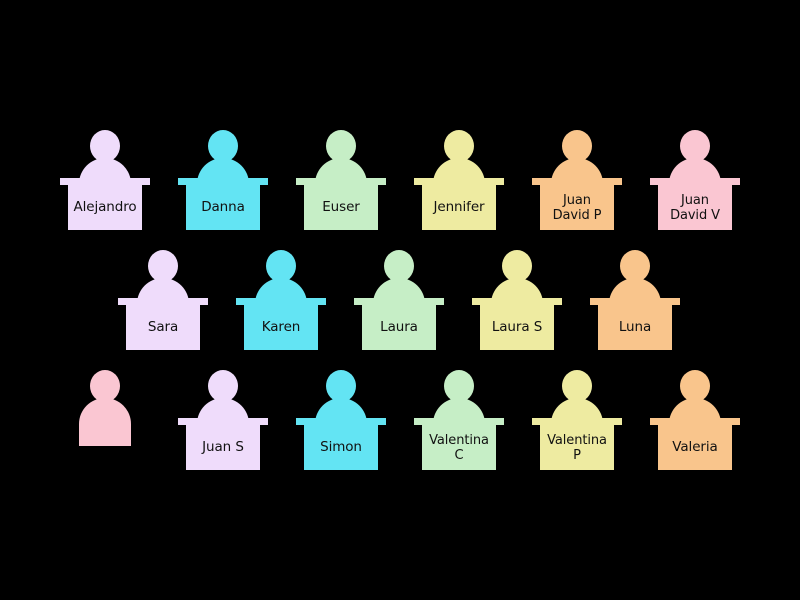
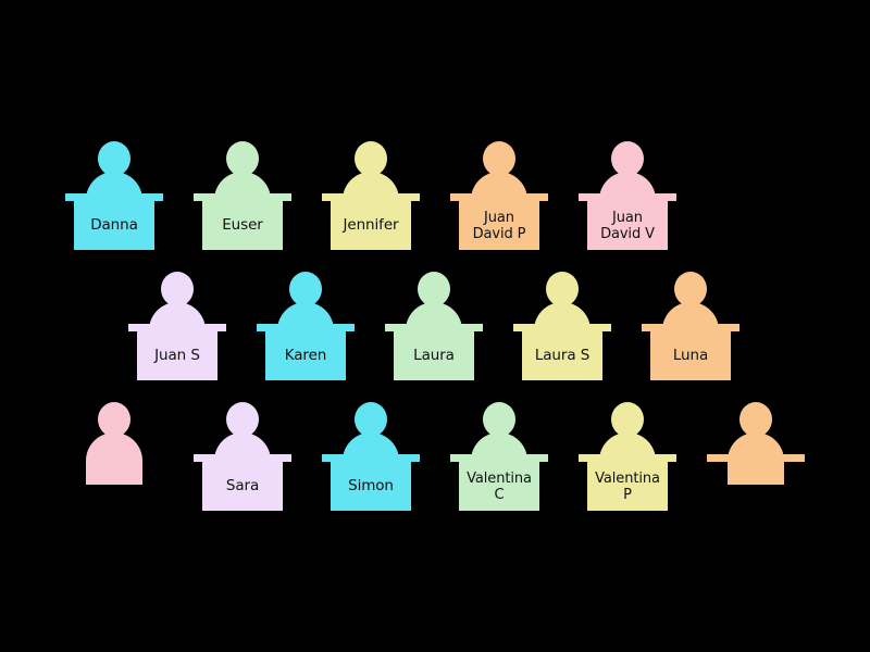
- Alejandro
  Danna
  Euser
  Jennifer
  Juan
  David P
  Juan
  David V
- Sara
+ Juan S
  Karen
  Laura
  Laura S
  Luna
- Juan S
+ Sara
  Simon
  Valentina
  C
  Valentina
  P
- Valeria
